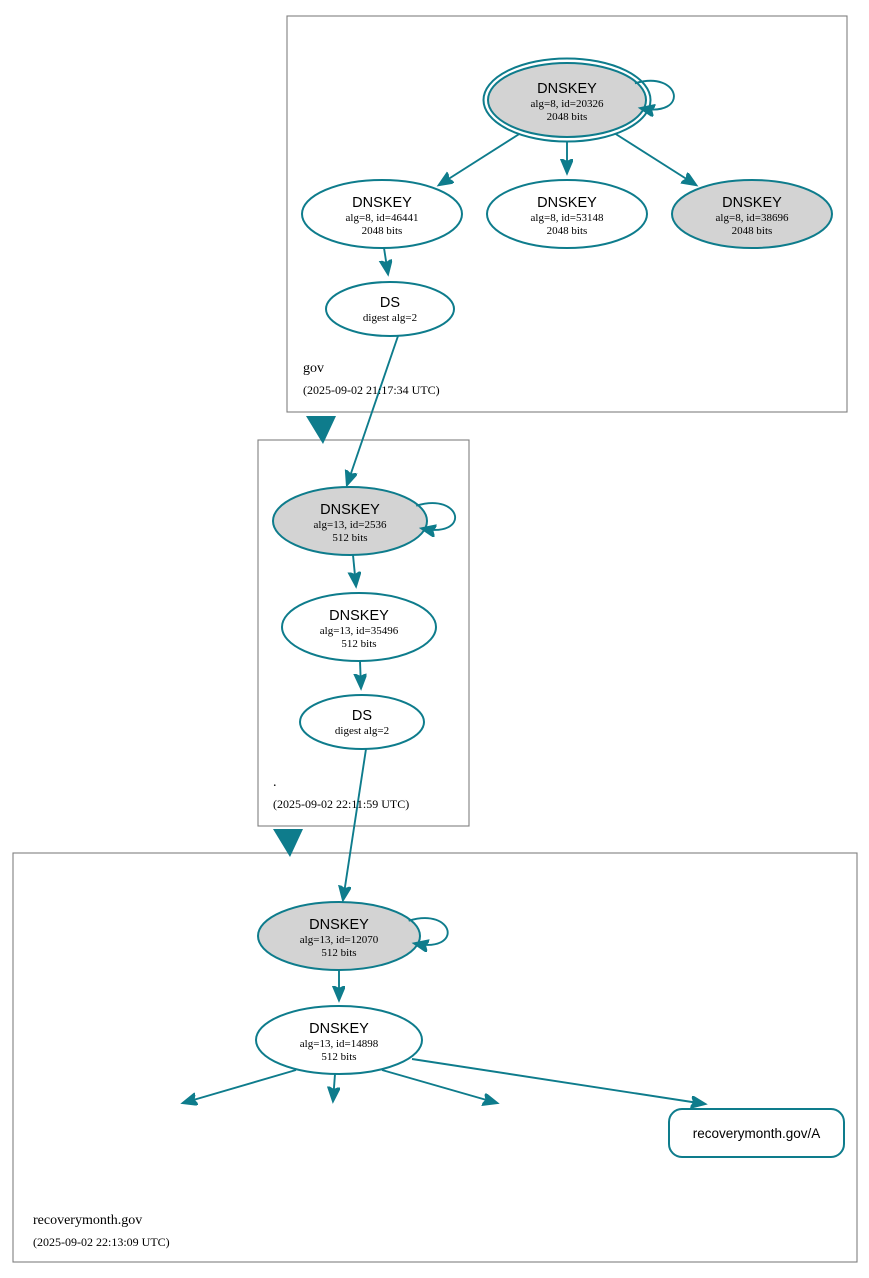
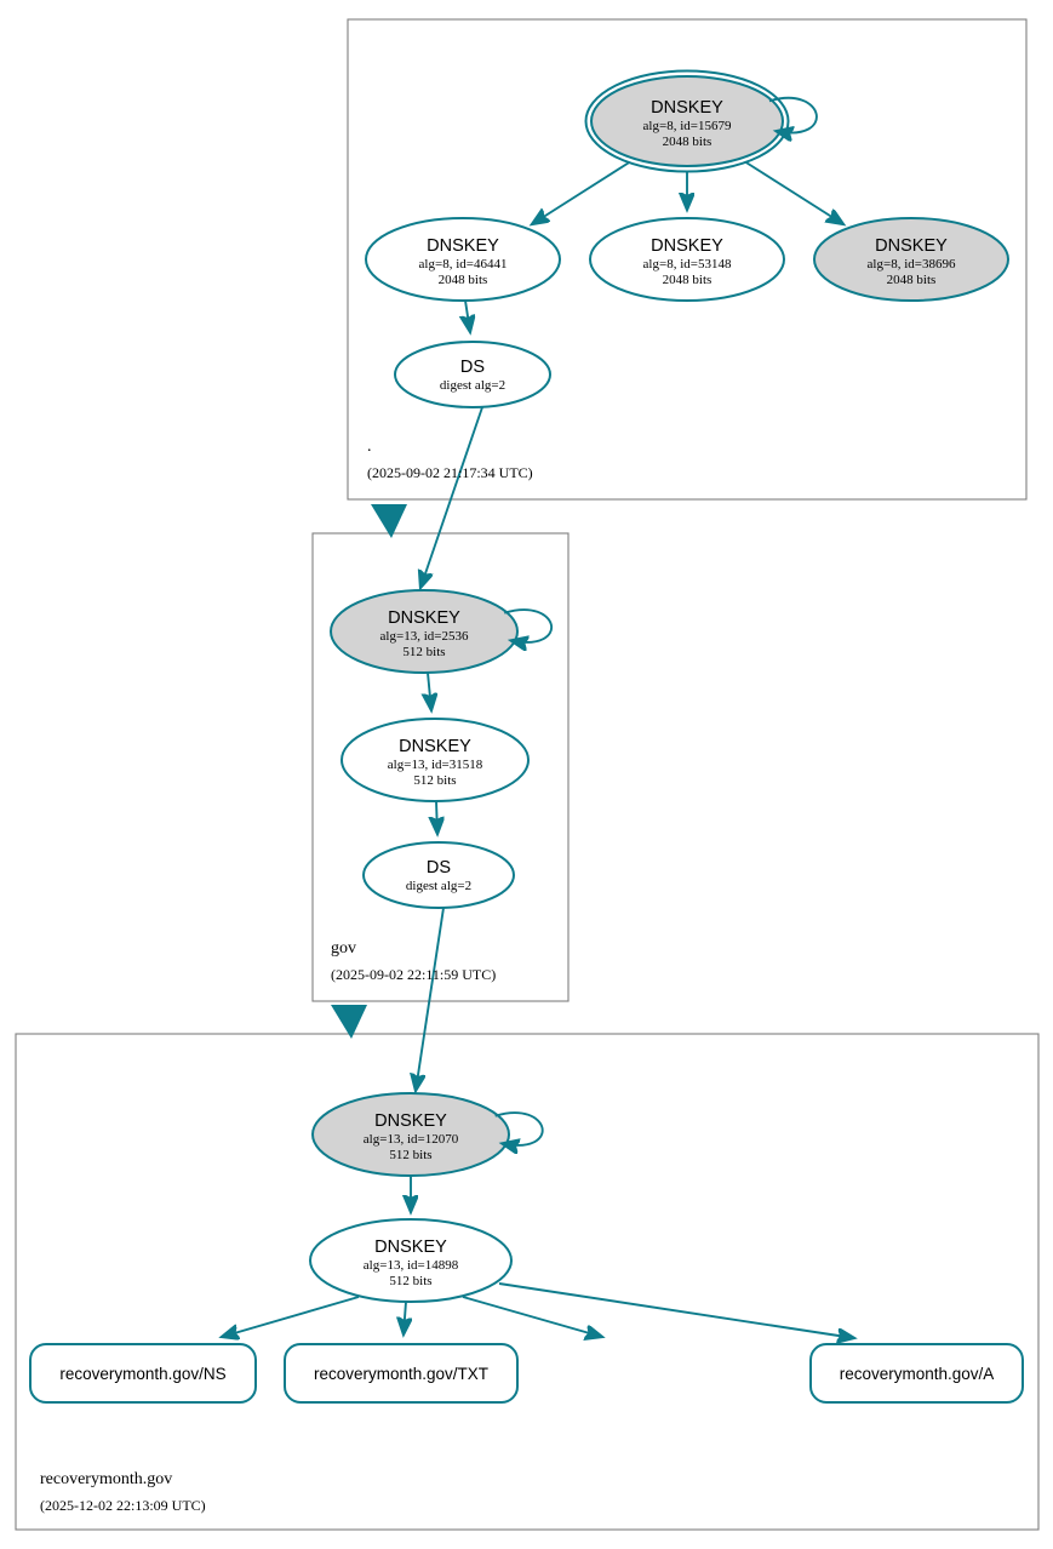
  DNSKEY
- alg=8, id=20326
+ alg=8, id=15679
  2048 bits
  DNSKEY
  alg=8, id=46441
  2048 bits
  DNSKEY
  alg=8, id=53148
  2048 bits
  DNSKEY
  alg=8, id=38696
  2048 bits
  DS
  digest alg=2
  DNSKEY
  alg=13, id=2536
  512 bits
  DNSKEY
- alg=13, id=35496
+ alg=13, id=31518
  512 bits
  DS
  digest alg=2
  DNSKEY
  alg=13, id=12070
  512 bits
  DNSKEY
  alg=13, id=14898
  512 bits
+ recoverymonth.gov/NS
+ recoverymonth.gov/TXT
  recoverymonth.gov/A
- gov
+ .
  (2025-09-02 21:17:34 UTC)
- .
+ gov
  (2025-09-02 22:11:59 UTC)
  recoverymonth.gov
- (2025-09-02 22:13:09 UTC)
+ (2025-12-02 22:13:09 UTC)
